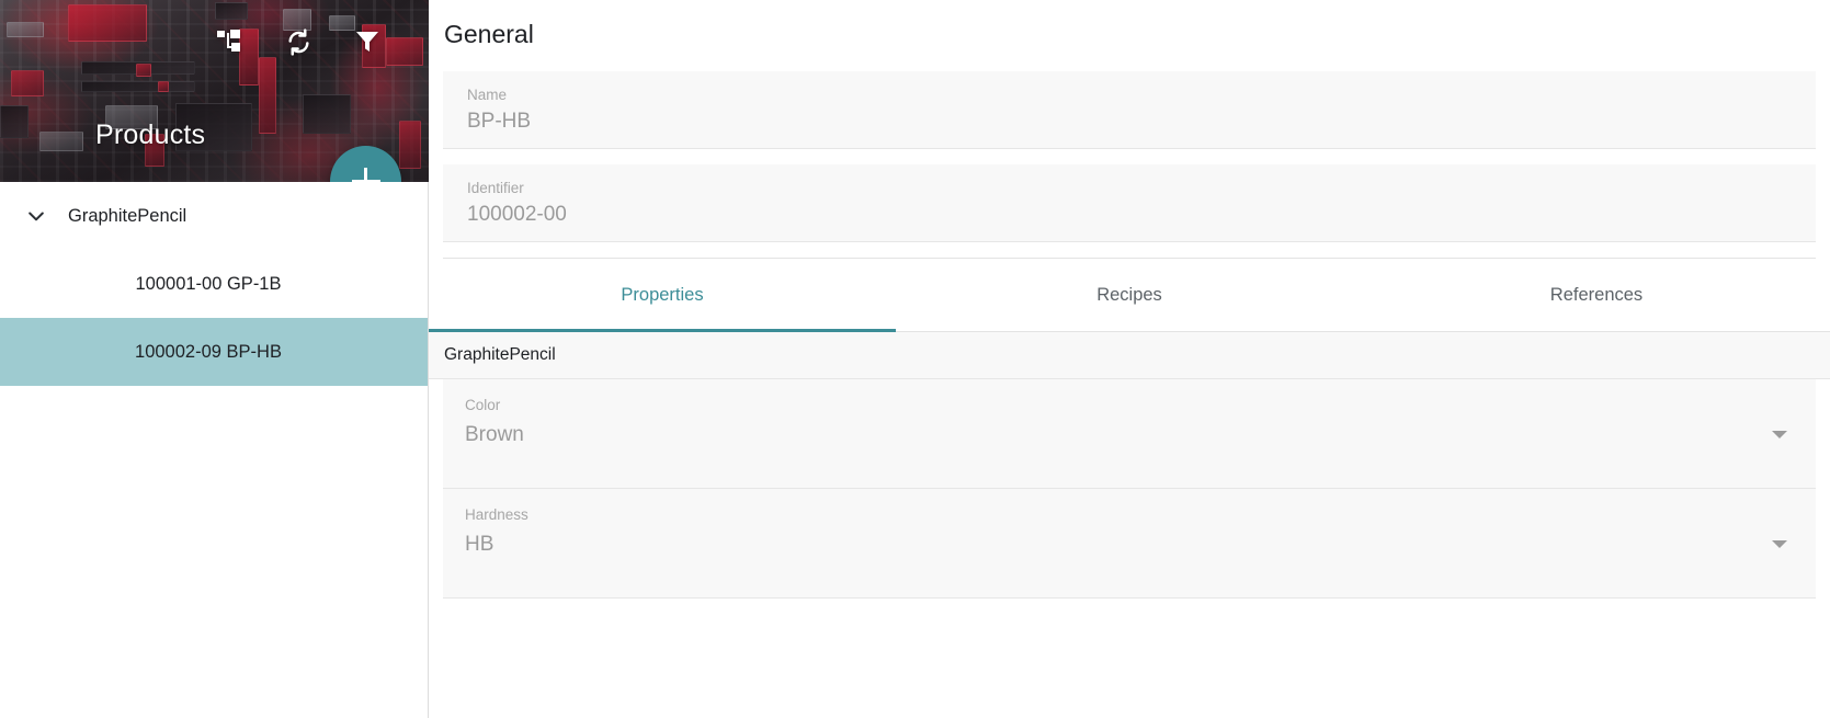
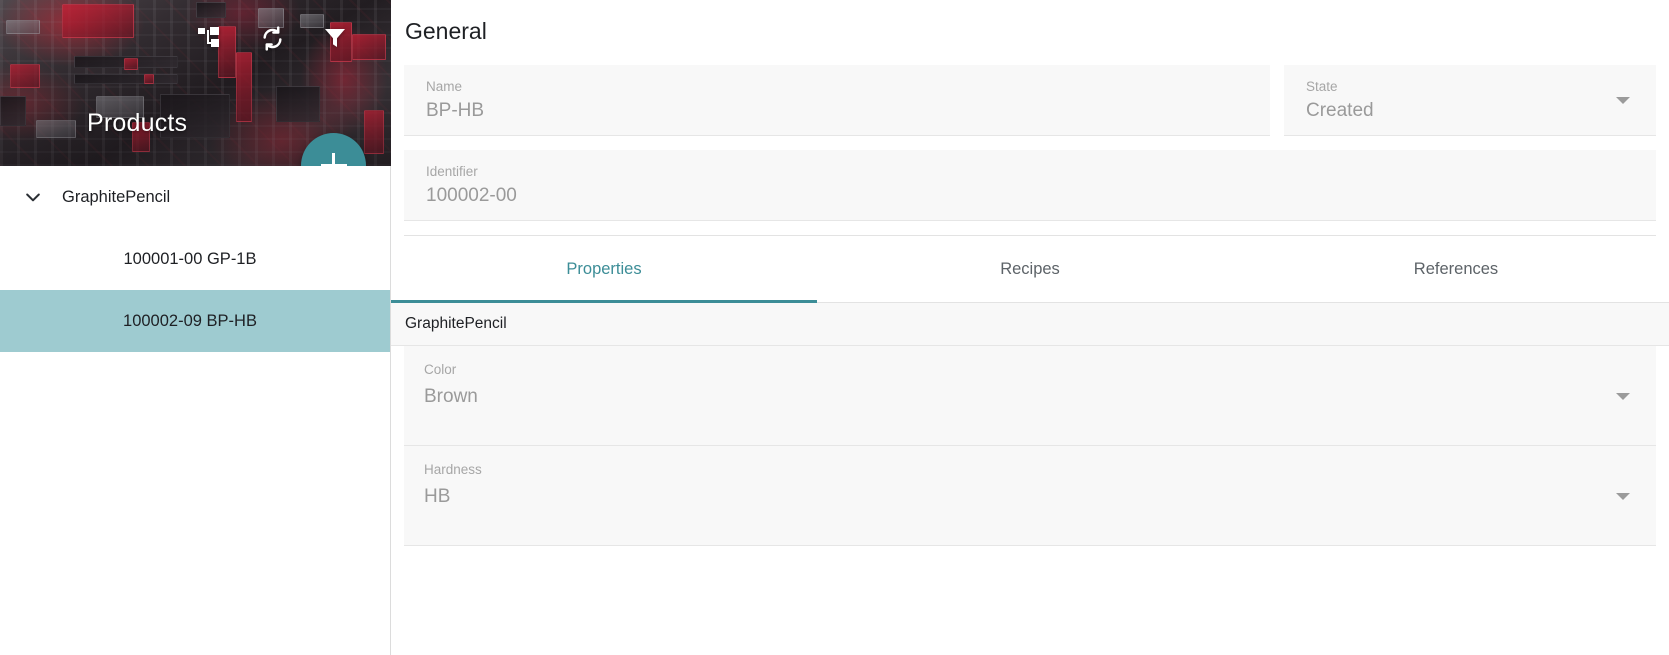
  Products
  GraphitePencil
  100001-00 GP-1B
  100002-09 BP-HB
  General
  Name
  BP-HB
+ State
+ Created
  Identifier
  100002-00
  Properties
  Recipes
  References
  GraphitePencil
  Color
  Brown
  Hardness
  HB
